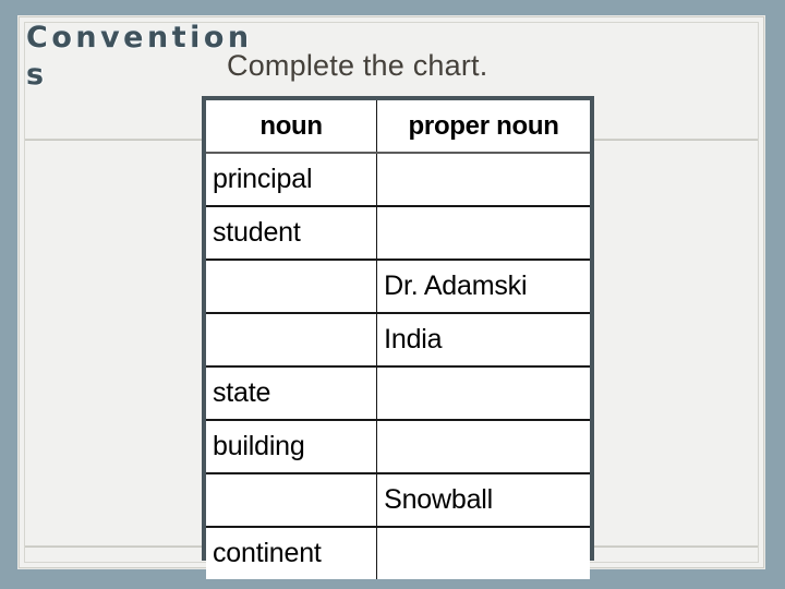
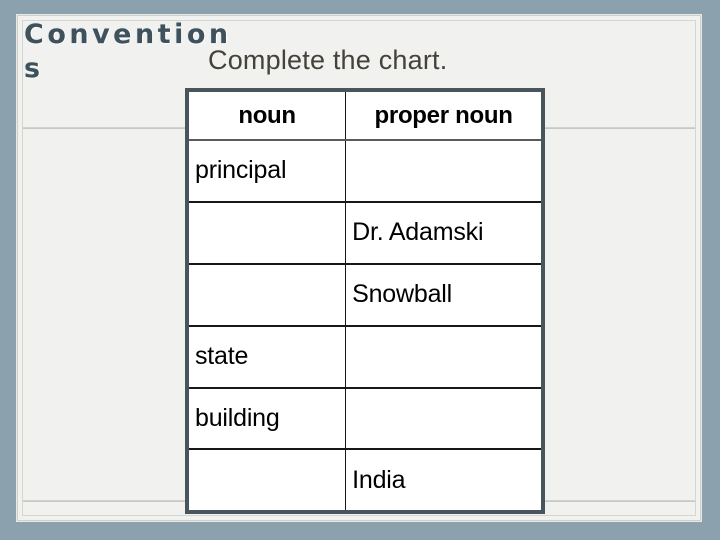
  Conventions
  Complete the chart.
  noun	proper noun
  principal
- student
  	Dr. Adamski
- 	India
+ 	Snowball
  state
  building
- 	Snowball
+ 	India
- continent
